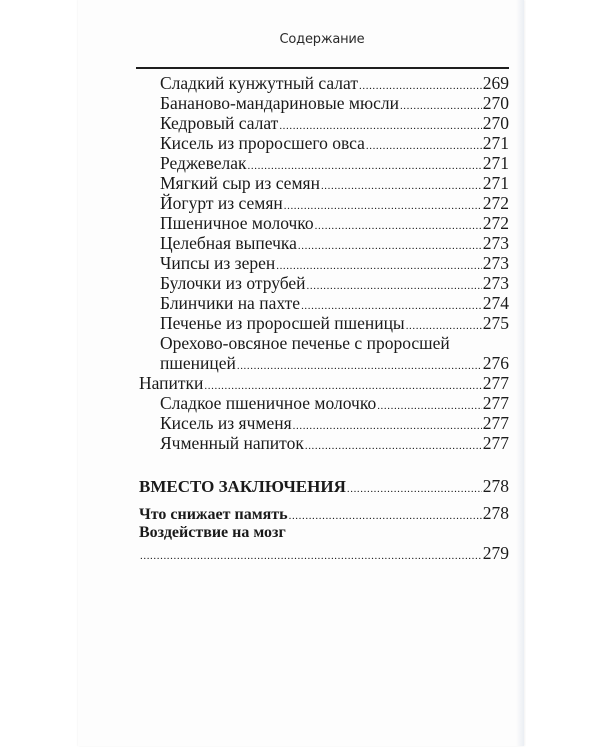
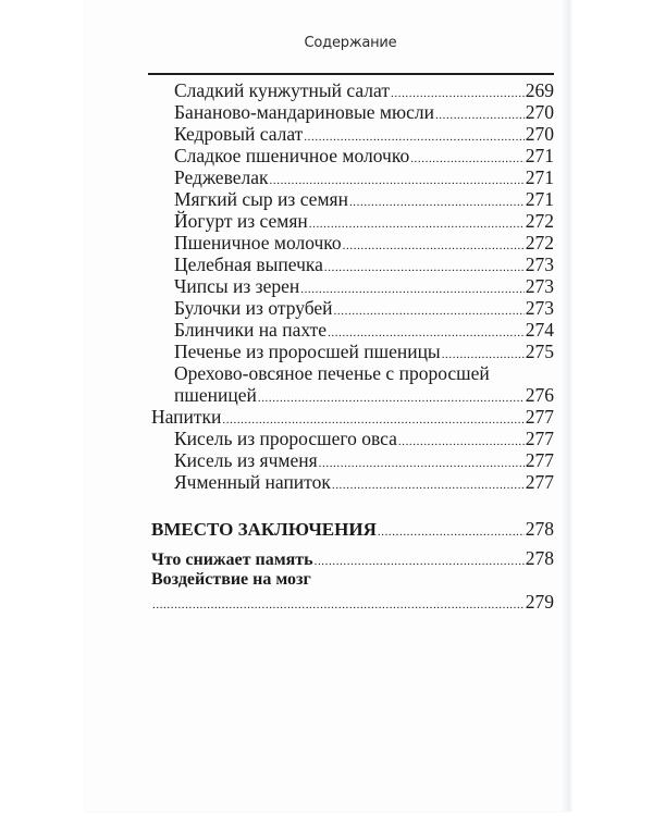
  Содержание
  Сладкий кунжутный салат
  269
  Бананово-мандариновые мюсли
  270
  Кедровый салат
  270
- Кисель из проросшего овса
+ Сладкое пшеничное молочко
  271
  Реджевелак
  271
  Мягкий сыр из семян
  271
  Йогурт из семян
  272
  Пшеничное молочко
  272
  Целебная выпечка
  273
  Чипсы из зерен
  273
  Булочки из отрубей
  273
  Блинчики на пахте
  274
  Печенье из проросшей пшеницы
  275
  Орехово-овсяное печенье с проросшей
  пшеницей
  276
  Напитки
  277
- Сладкое пшеничное молочко
+ Кисель из проросшего овса
  277
  Кисель из ячменя
  277
  Ячменный напиток
  277
  ВМЕСТО ЗАКЛЮЧЕНИЯ
  278
  Что снижает память
  278
  Воздействие на мозг
  279
